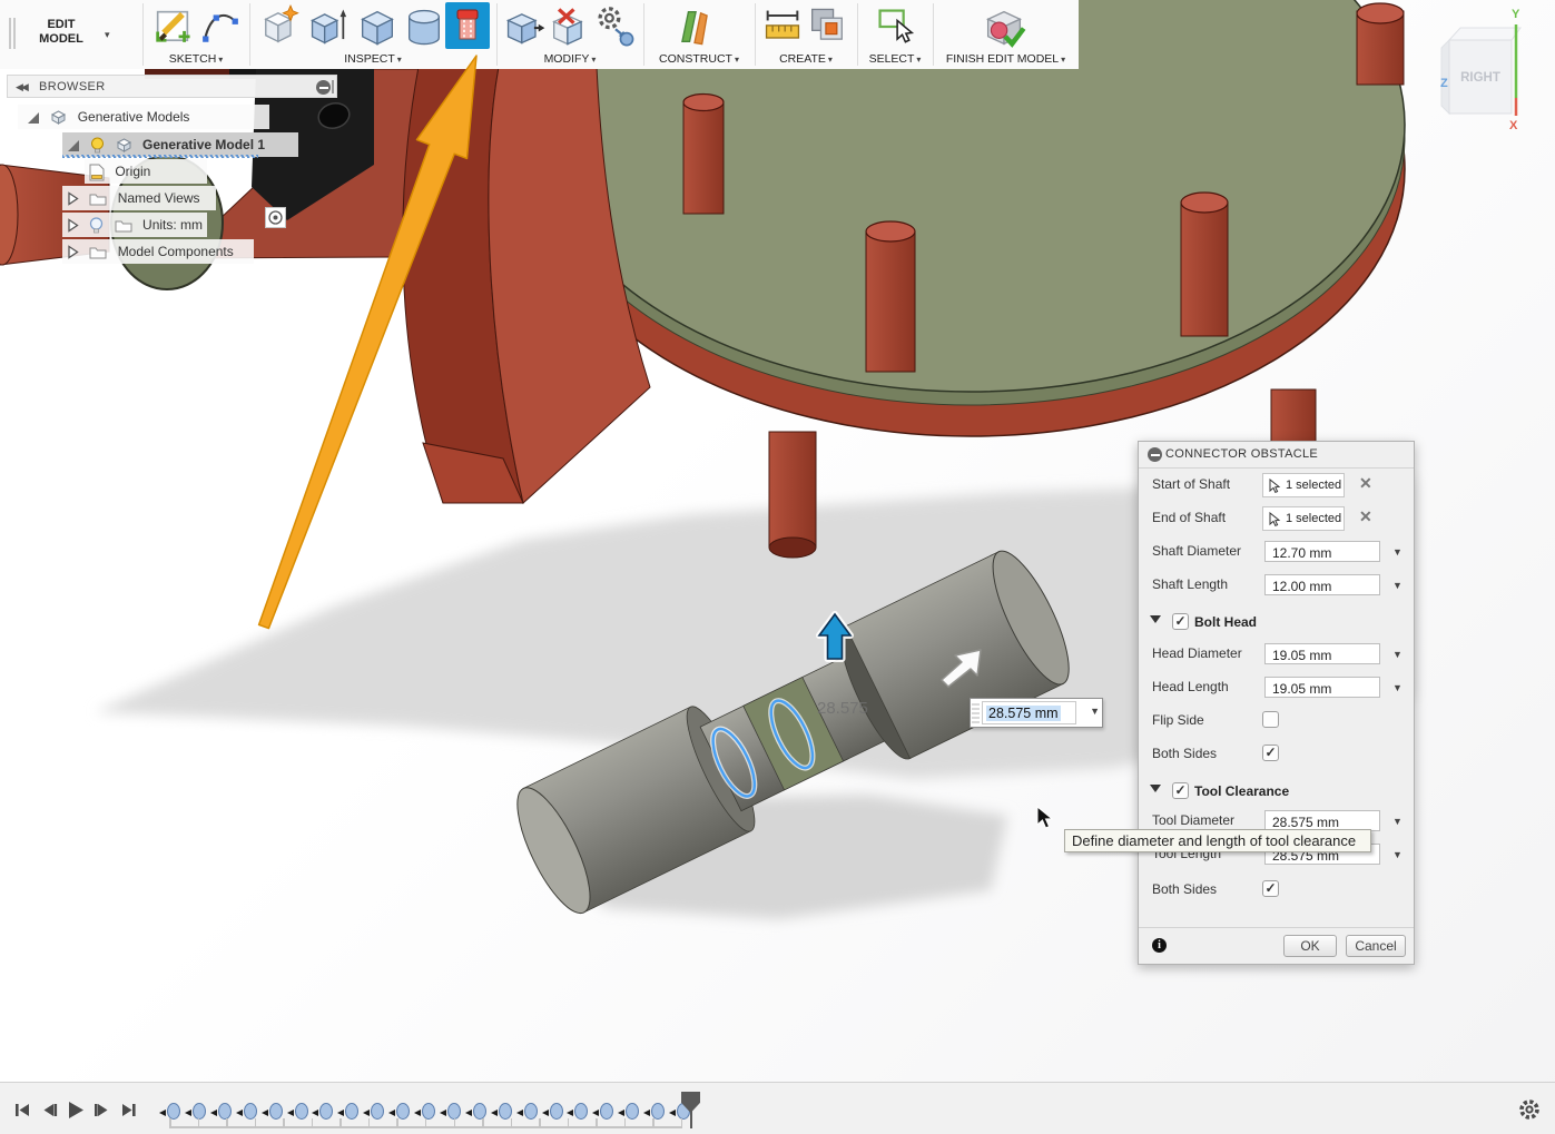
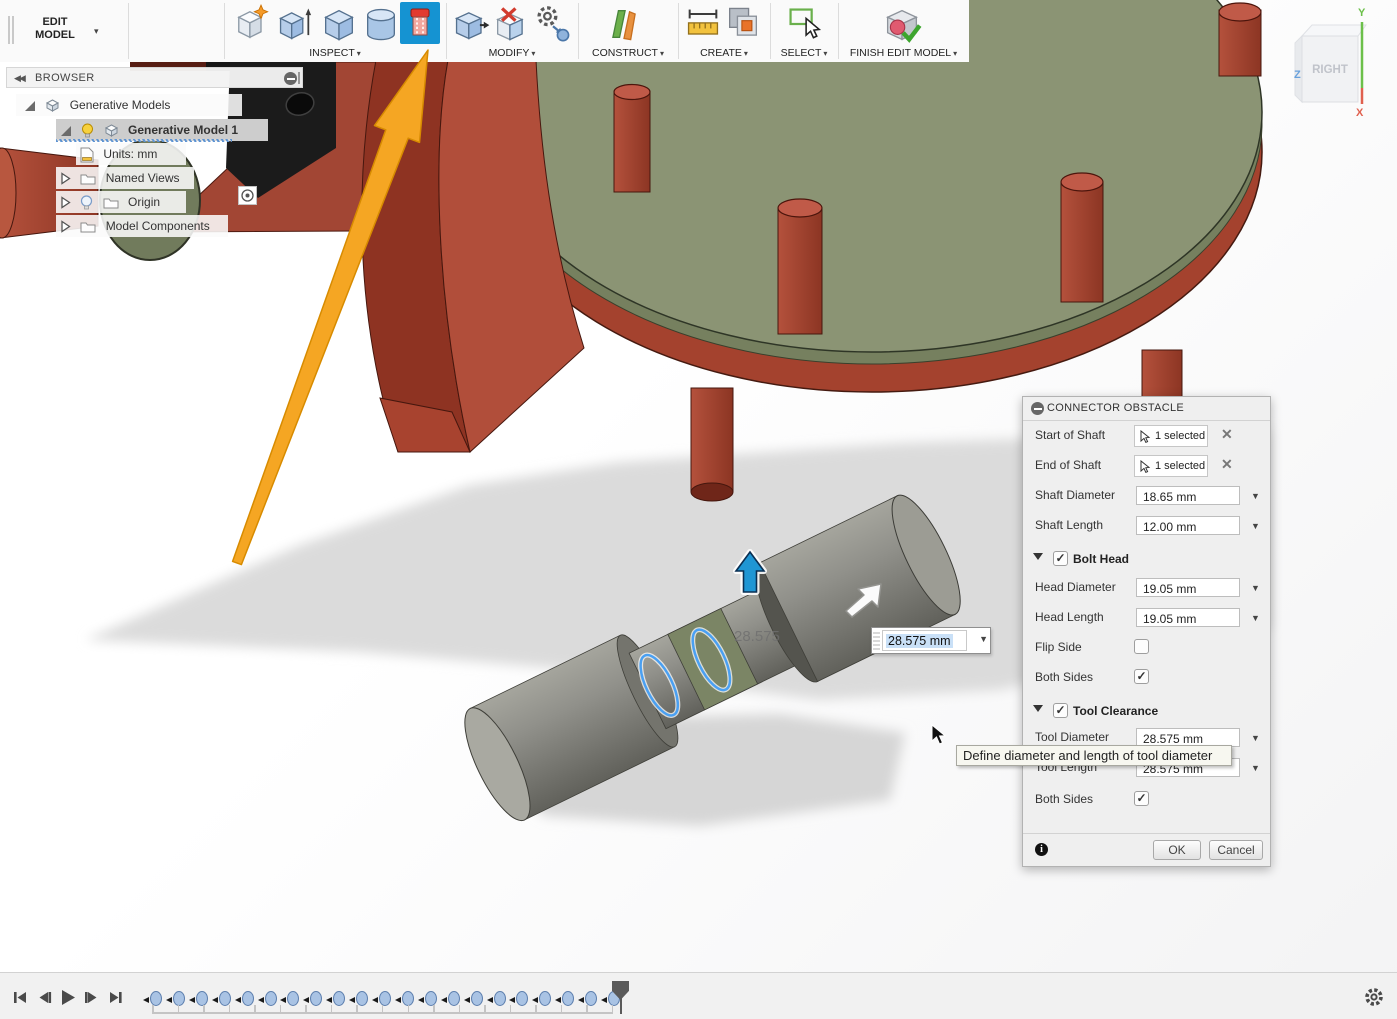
  28.575
  RIGHT
  Y
  X
  Z
  EDIT MODEL
  ▾
- SKETCH ▾
  INSPECT ▾
  MODIFY ▾
  CONSTRUCT ▾
  CREATE ▾
  SELECT ▾
  FINISH EDIT MODEL ▾
  ◀◀
  BROWSER
  Generative Models
  Generative Model 1
- Origin
+ Units: mm
  Named Views
- Units: mm
+ Origin
  Model Components
  28.575 mm
  ▼
  CONNECTOR OBSTACLE
  Start of Shaft
  1 selected
  ✕
  End of Shaft
  1 selected
  ✕
  Shaft Diameter
- 12.70 mm
+ 18.65 mm
  ▼
  Shaft Length
  12.00 mm
  ▼
  Bolt Head
  Head Diameter
  19.05 mm
  ▼
  Head Length
  19.05 mm
  ▼
  Flip Side
  Both Sides
  Tool Clearance
  Tool Diameter
  28.575 mm
  ▼
  Tool Length
  28.575 mm
  ▼
  Both Sides
  i
  OK
  Cancel
- Define diameter and length of tool clearance
+ Define diameter and length of tool diameter
